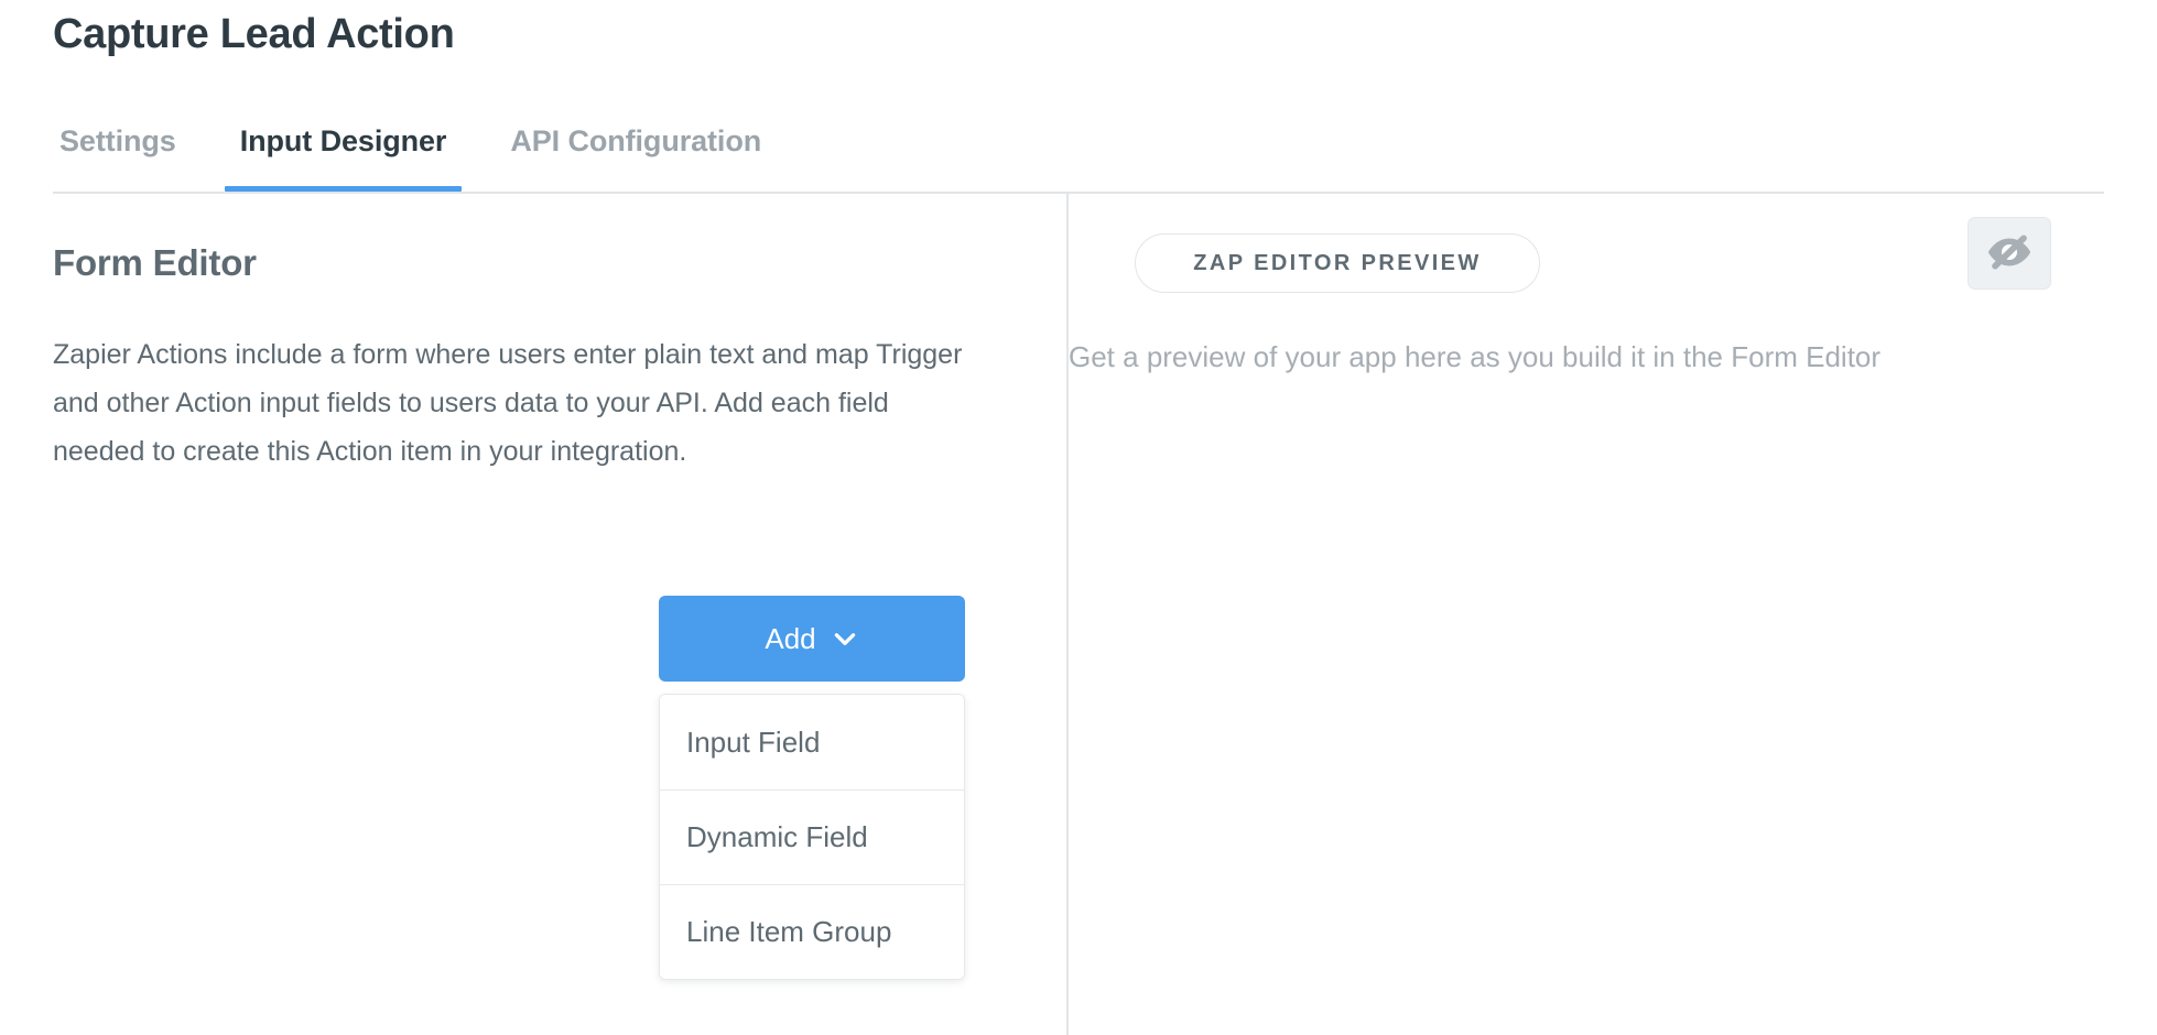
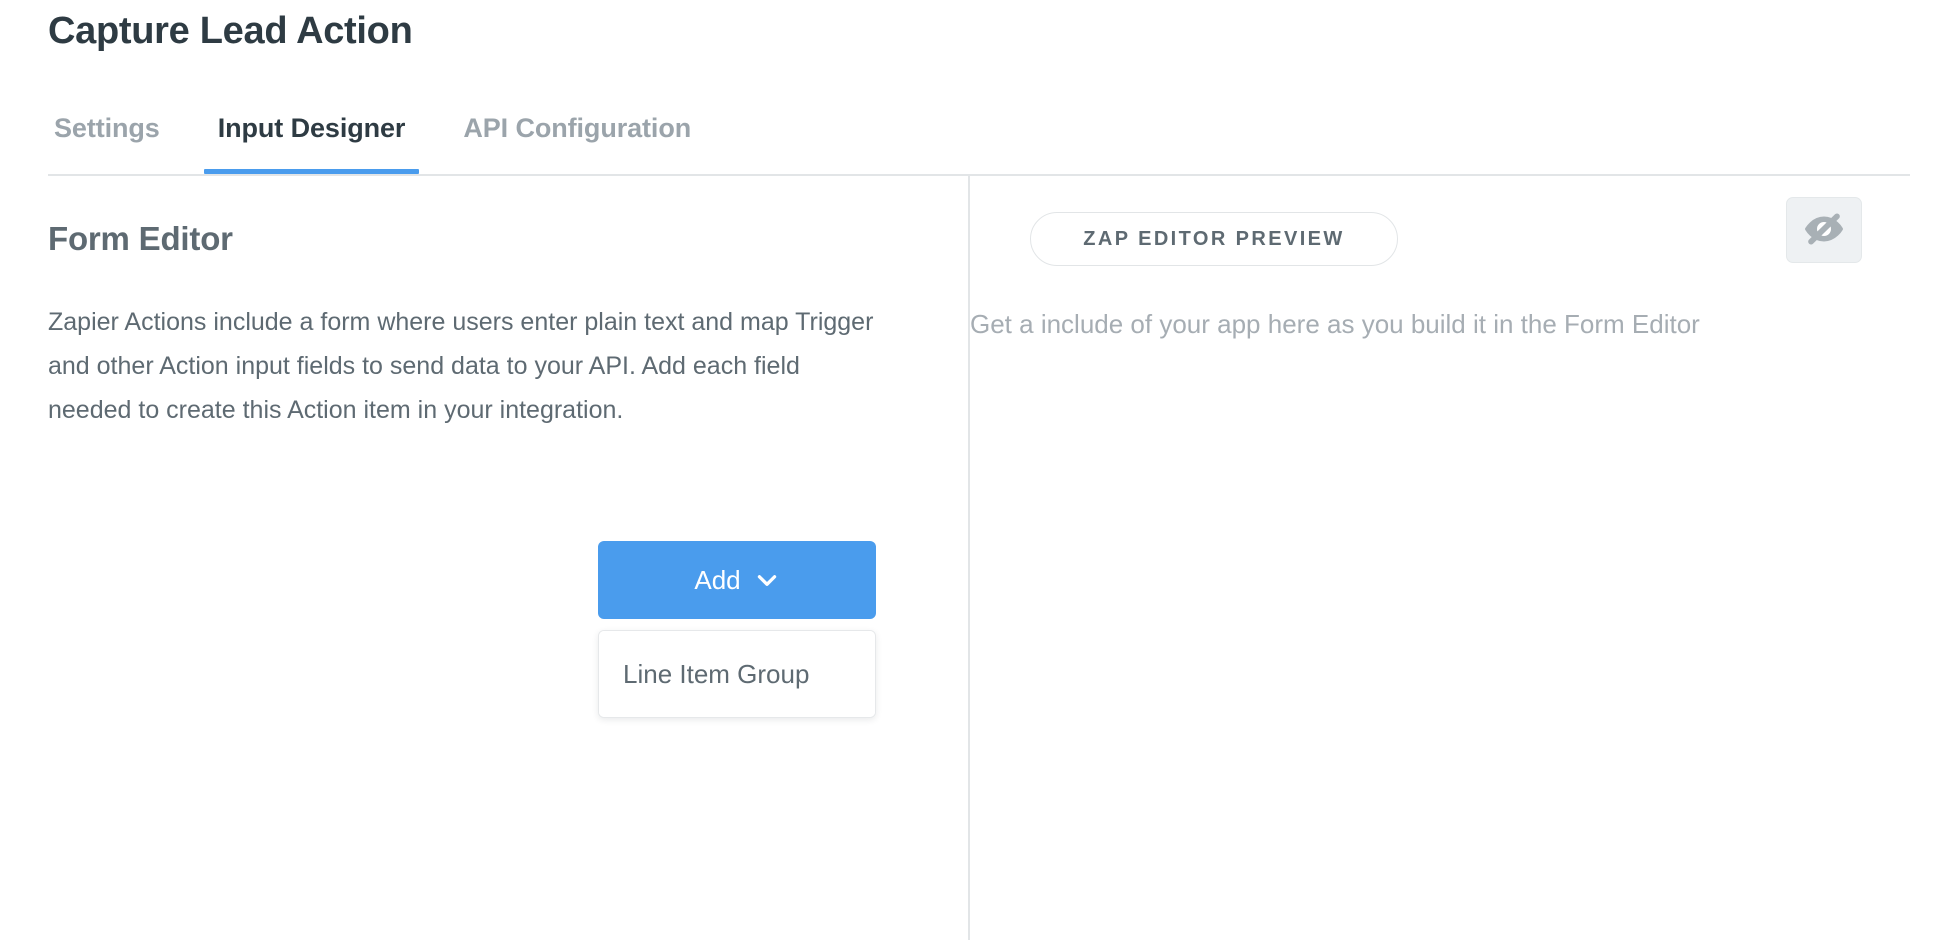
  Capture Lead Action
  Settings
  Input Designer
  API Configuration
  Form Editor
- Zapier Actions include a form where users enter plain text and map Trigger and other Action input fields to users data to your API. Add each field needed to create this Action item in your integration.
+ Zapier Actions include a form where users enter plain text and map Trigger and other Action input fields to send data to your API. Add each field needed to create this Action item in your integration.
  Add
- Input Field
- Dynamic Field
  Line Item Group
  ZAP EDITOR PREVIEW
- Get a preview of your app here as you build it in the Form Editor
+ Get a include of your app here as you build it in the Form Editor
